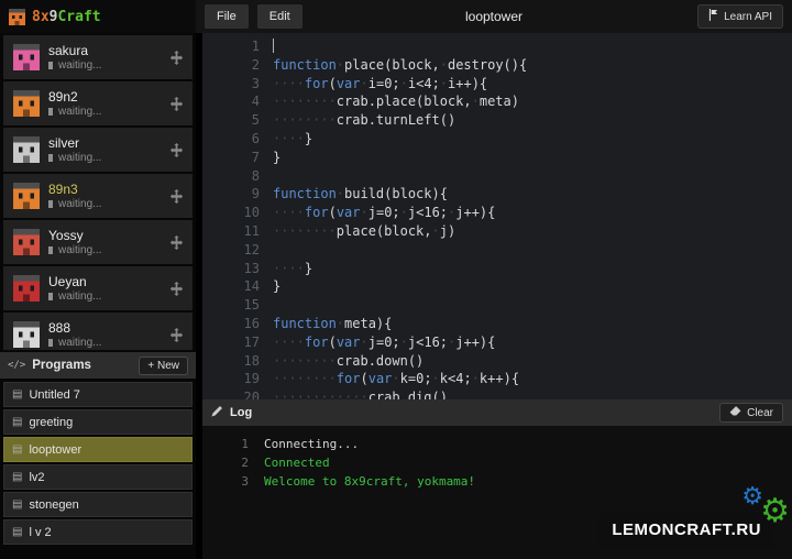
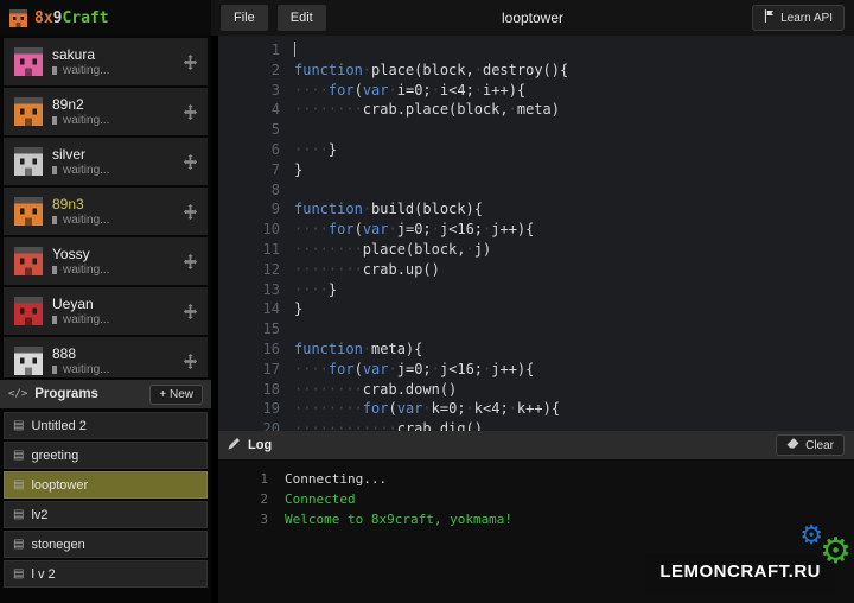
  8x9Craft
  File
  Edit
  looptower
  Learn API
  sakura
  waiting...
  89n2
  waiting...
  silver
  waiting...
  89n3
  waiting...
  Yossy
  waiting...
  Ueyan
  waiting...
  888
  waiting...
  </>
  Programs
  + New
  ▤
- Untitled 7
+ Untitled 2
  ▤
  greeting
  ▤
  looptower
  ▤
  lv2
  ▤
  stonegen
  ▤
  l v 2
  1
  2
  function·place(block,·destroy(){
  3
  ····for(var·i=0;·i<4;·i++){
  4
  ········crab.place(block,·meta)
  5
- ········crab.turnLeft()
  6
  ····}
  7
  }
  8
  9
  function·build(block){
  10
  ····for(var·j=0;·j<16;·j++){
  11
  ········place(block,·j)
  12
+ ········crab.up()
  13
  ····}
  14
  }
  15
  16
  function·meta){
  17
  ····for(var·j=0;·j<16;·j++){
  18
  ········crab.down()
  19
  ········for(var·k=0;·k<4;·k++){
  20
  ············crab.dig()
  Log
  Clear
  1
  Connecting...
  2
  Connected
  3
  Welcome to 8x9craft, yokmama!
  ⚙
  ⚙
  LEMONCRAFT.RU
